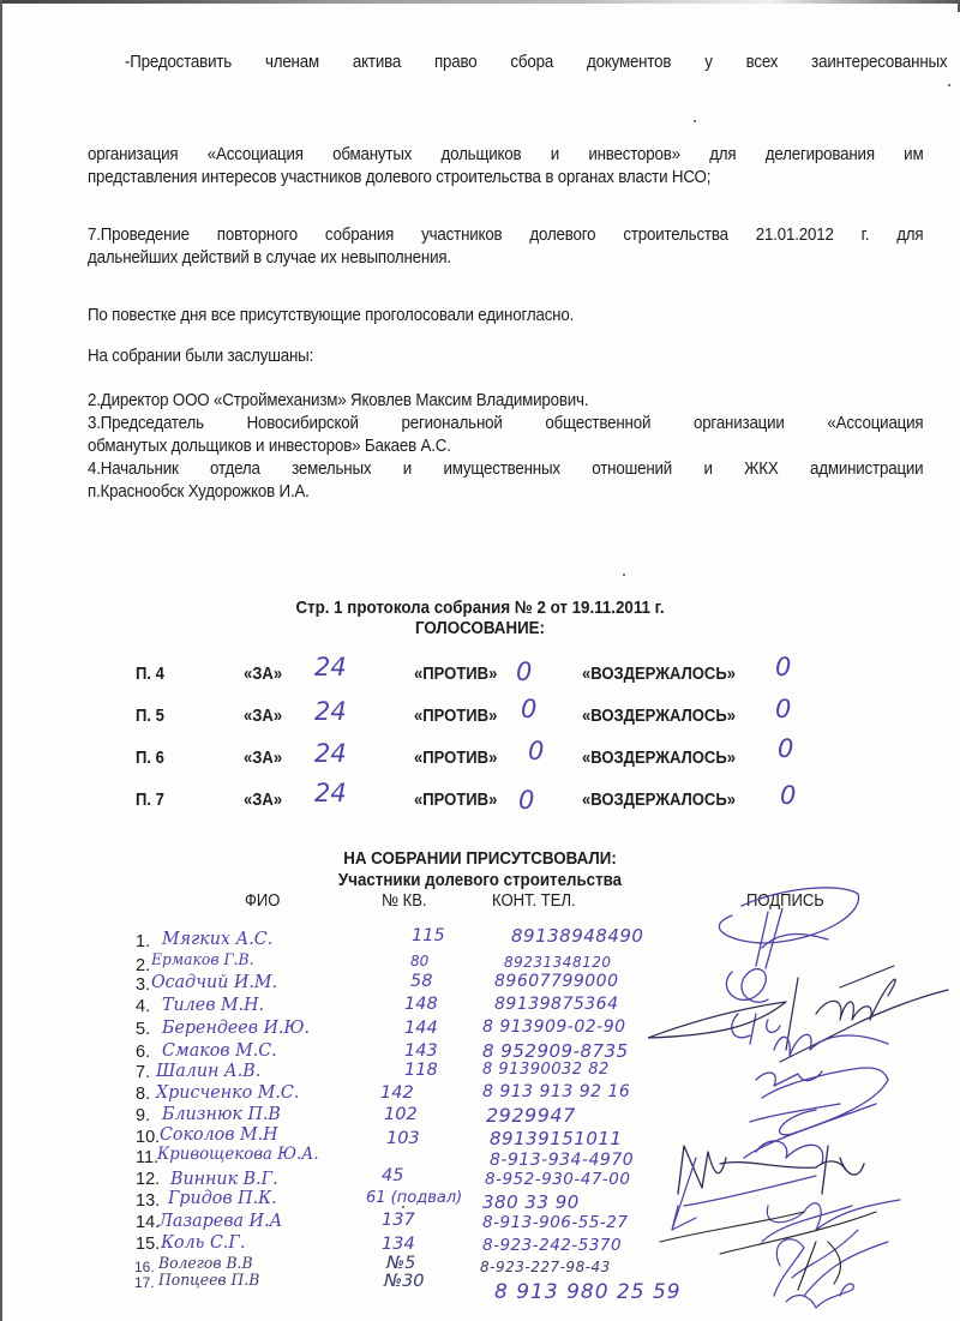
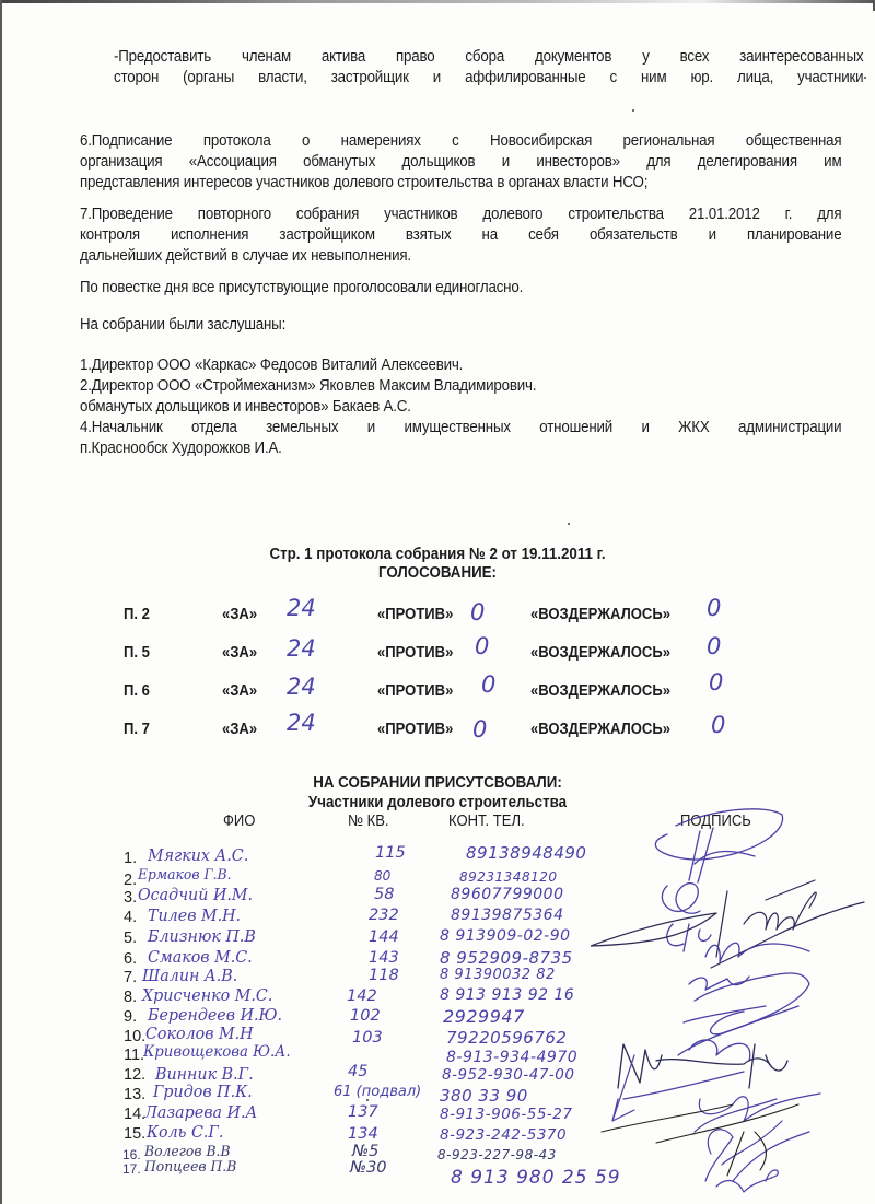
  -Предоставить членам актива право сбора документов у всех заинтересованных
+ сторон (органы власти, застройщик и аффилированные с ним юр. лица, участники
+ 6.Подписание протокола о намерениях с Новосибирская региональная общественная
  организация «Ассоциация обманутых дольщиков и инвесторов» для делегирования им
  представления интересов участников долевого строительства в органах власти НСО;
  7.Проведение повторного собрания участников долевого строительства 21.01.2012 г. для
+ контроля исполнения застройщиком взятых на себя обязательств и планирование
  дальнейших действий в случае их невыполнения.
  По повестке дня все присутствующие проголосовали единогласно.
  На собрании были заслушаны:
+ 1.Директор ООО «Каркас» Федосов Виталий Алексеевич.
  2.Директор ООО «Строймеханизм» Яковлев Максим Владимирович.
- 3.Председатель Новосибирской региональной общественной организации «Ассоциация
  обманутых дольщиков и инвесторов» Бакаев А.С.
  4.Начальник отдела земельных и имущественных отношений и ЖКХ администрации
  п.Краснообск Худорожков И.А.
  Стр. 1 протокола собрания № 2 от 19.11.2011 г.
  ГОЛОСОВАНИЕ:
- П. 4
+ П. 2
  «ЗА»
  24
  «ПРОТИВ»
  0
  «ВОЗДЕРЖАЛОСЬ»
  0
  П. 5
  «ЗА»
  24
  «ПРОТИВ»
  0
  «ВОЗДЕРЖАЛОСЬ»
  0
  П. 6
  «ЗА»
  24
  «ПРОТИВ»
  0
  «ВОЗДЕРЖАЛОСЬ»
  0
  П. 7
  «ЗА»
  24
  «ПРОТИВ»
  0
  «ВОЗДЕРЖАЛОСЬ»
  0
  НА СОБРАНИИ ПРИСУТСВОВАЛИ:
  Участники долевого строительства
  ФИО
  № КВ.
  КОНТ. ТЕЛ.
  ОДПИСЬ
  1.
  Мягких А.С.
  115
  89138948490
  2.
  Ермаков Г.В.
  80
  89231348120
  3.
  Осадчий И.М.
  58
  89607799000
  4.
  Тилев М.Н.
- 148
+ 232
  89139875364
  5.
- Берендеев И.Ю.
+ Близнюк П.В
  144
  8 913909-02-90
  6.
  Смаков М.С.
  143
  8 952909-8735
  7.
  Шалин А.В.
  118
  8 91390032 82
  8.
  Хрисченко М.С.
  142
  8 913 913 92 16
  9.
- Близнюк П.В
+ Берендеев И.Ю.
  102
  2929947
  10.
  Соколов М.Н
  103
- 89139151011
+ 79220596762
  11.
  Кривощекова Ю.А.
  8-913-934-4970
  12.
  Винник В.Г.
  45
  8-952-930-47-00
  13.
  Гридов П.К.
  61 (подвал)
  380 33 90
  14.
  Лазарева И.А
  137
  8-913-906-55-27
  15.
  Коль С.Г.
  134
  8-923-242-5370
  16.
  Волегов В.В
  №5
  8-923-227-98-43
  17.
  Попцеев П.В
  №30
  8 913 980 25 59
